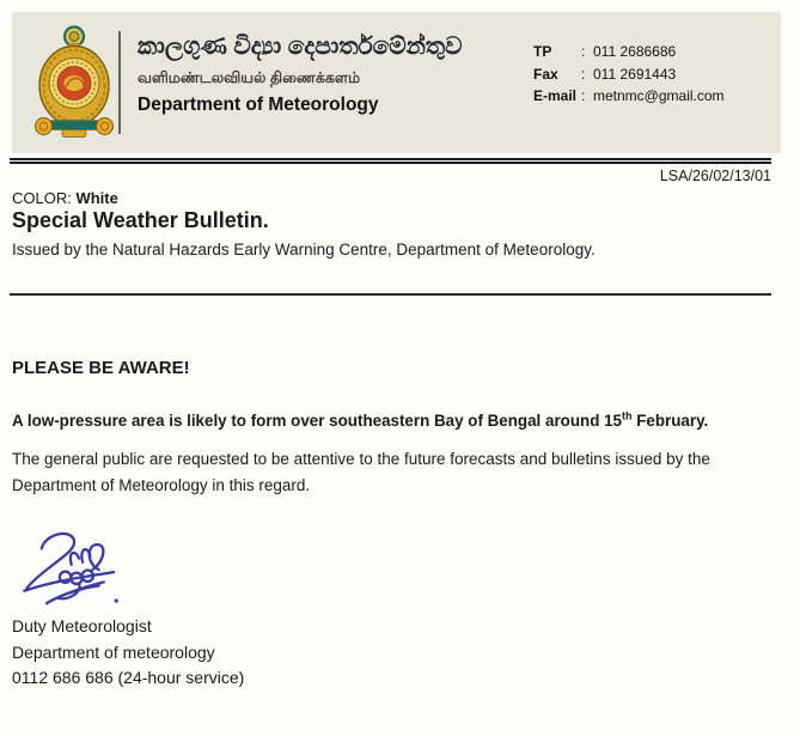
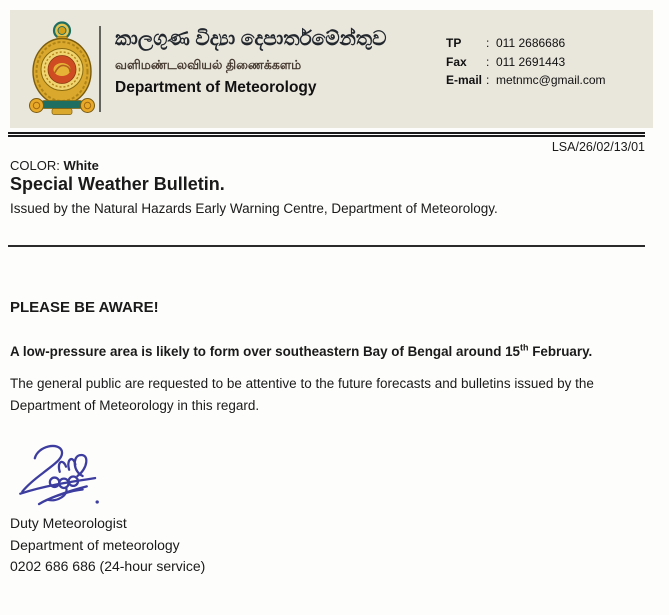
  කාලගුණ විද්‍යා දෙපාර්තමේන්තුව
  வளிமண்டலவியல் திணைக்களம்
  Department of Meteorology
  TP : 011 2686686
  Fax : 011 2691443
  E-mail : metnmc@gmail.com
  LSA/26/02/13/01
  COLOR: White
  Special Weather Bulletin.
  Issued by the Natural Hazards Early Warning Centre, Department of Meteorology.
  PLEASE BE AWARE!
  A low-pressure area is likely to form over southeastern Bay of Bengal around 15th February.
  The general public are requested to be attentive to the future forecasts and bulletins issued by the Department of Meteorology in this regard.
  Duty Meteorologist
  Department of meteorology
- 0112 686 686 (24-hour service)
+ 0202 686 686 (24-hour service)
